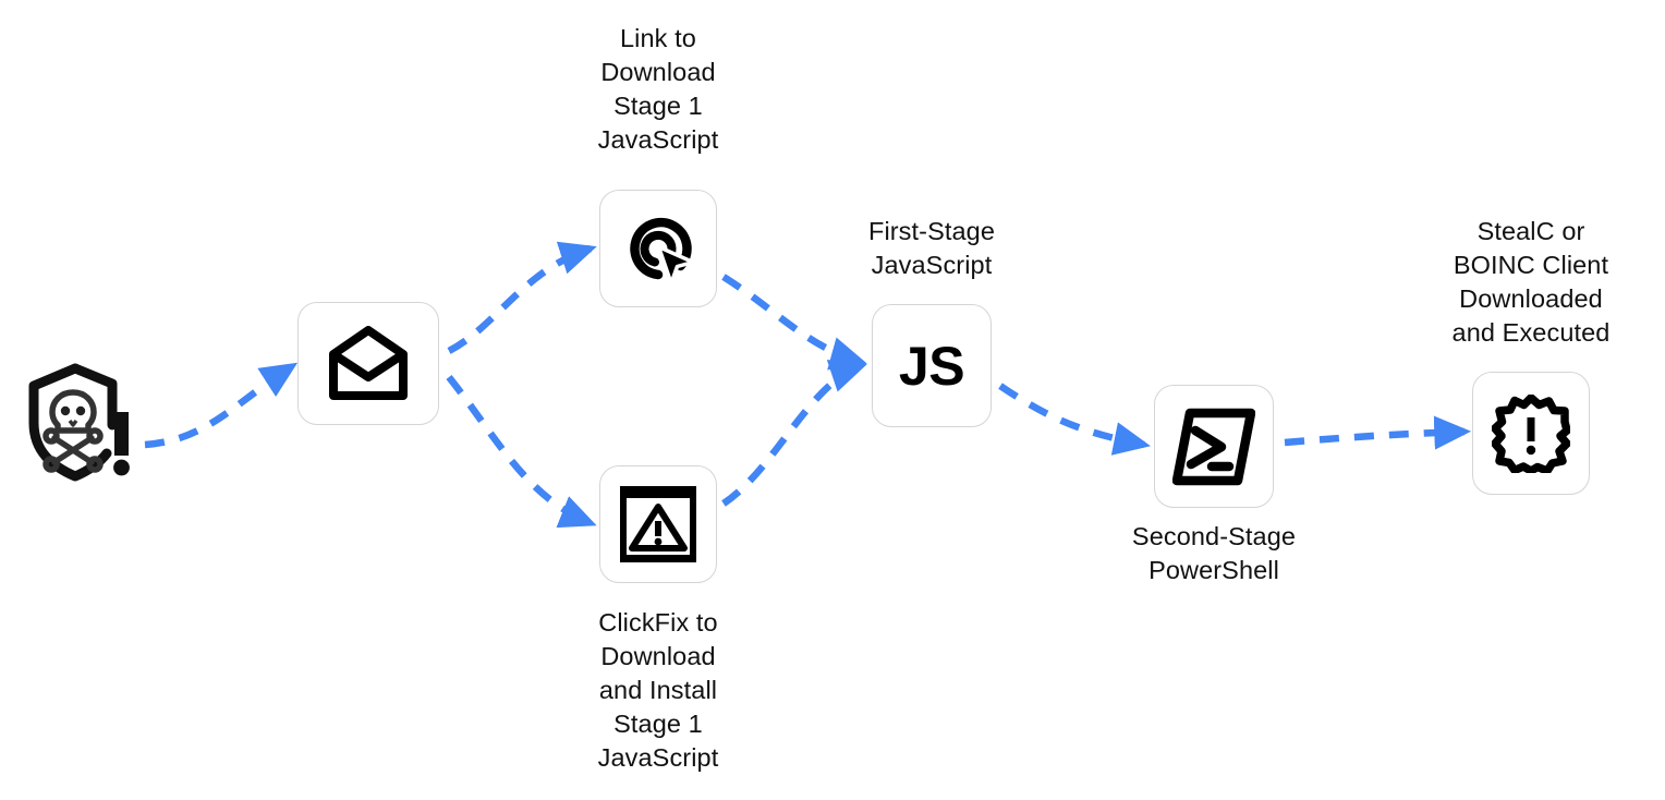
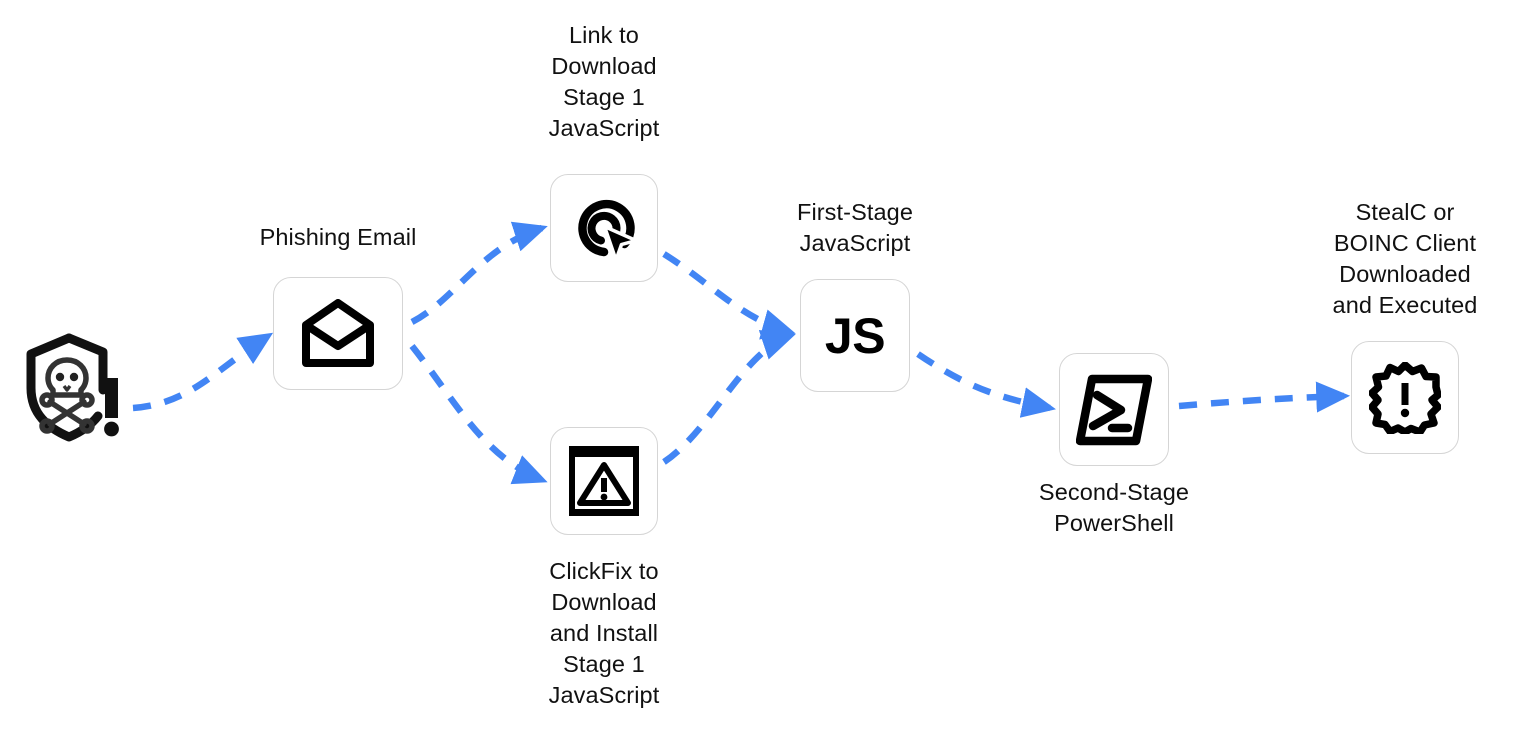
+ Phishing Email
  Link to
  Download
  Stage 1
  JavaScript
  ClickFix to
  Download
  and Install
  Stage 1
  JavaScript
  JS
  First-Stage
  JavaScript
  Second-Stage
  PowerShell
  StealC or
  BOINC Client
  Downloaded
  and Executed
